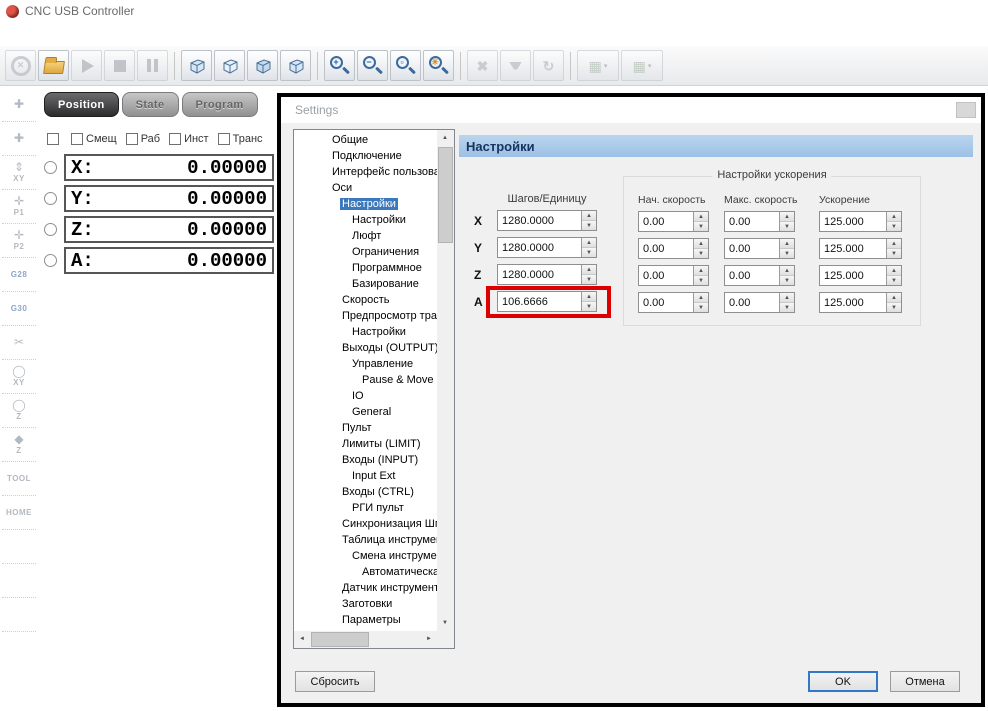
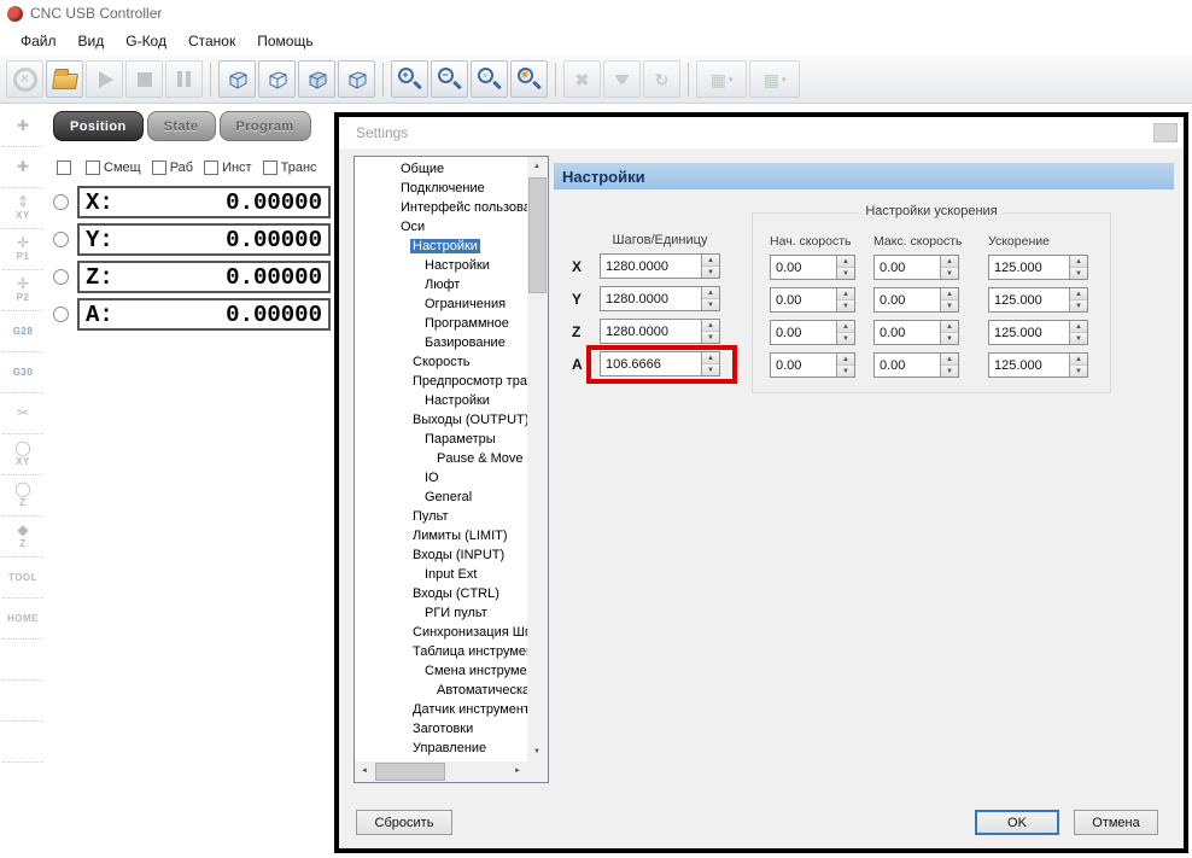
  CNC USB Controller
+ Файл
+ Вид
+ G-Код
+ Станок
+ Помощь
  ✕
  +
  −
  ▫
  ✳
  ✖
  ↻
  ▦
  ▦
  ✚
  ✚
  ⇕
  XY
  ✛
  P1
  ✛
  P2
  G28
  G30
  ✂
  ◯
  XY
  ◯
  Z
  ◆
  Z
  TOOL
  HOME
  Position
  State
  Program
  Смещ
  Раб
  Инст
  Транс
  X:
  0.00000
  Y:
  0.00000
  Z:
  0.00000
  A:
  0.00000
  Settings
  Общие
  Подключение
  Интерфейс пользов
  Оси
  Настройки
  Настройки
  Люфт
  Ограничения
  Программное
  Базирование
  Скорость
  Предпросмотр тра
  Настройки
  Выходы (OUTPUT
- Управление
+ Параметры
  Pause & Move
  IO
  General
  Пульт
  Лимиты (LIMIT)
  Входы (INPUT)
  Input Ext
  Входы (CTRL)
  РГИ пульт
  Синхронизация Ш
  Таблица инструме
  Смена инструме
  Автоматическ
  Датчик инструмен
  Заготовки
- Параметры
+ Управление
  Настройки
  Шагов/Единицу
  X
  1280.0000
  Y
  1280.0000
  Z
  1280.0000
  A
  106.6666
  Настройки ускорения
  Нач. скорость
  Макс. скорость
  Ускорение
  0.00
  0.00
  125.000
  0.00
  0.00
  125.000
  0.00
  0.00
  125.000
  0.00
  0.00
  125.000
  Сбросить
  OK
  Отмена
